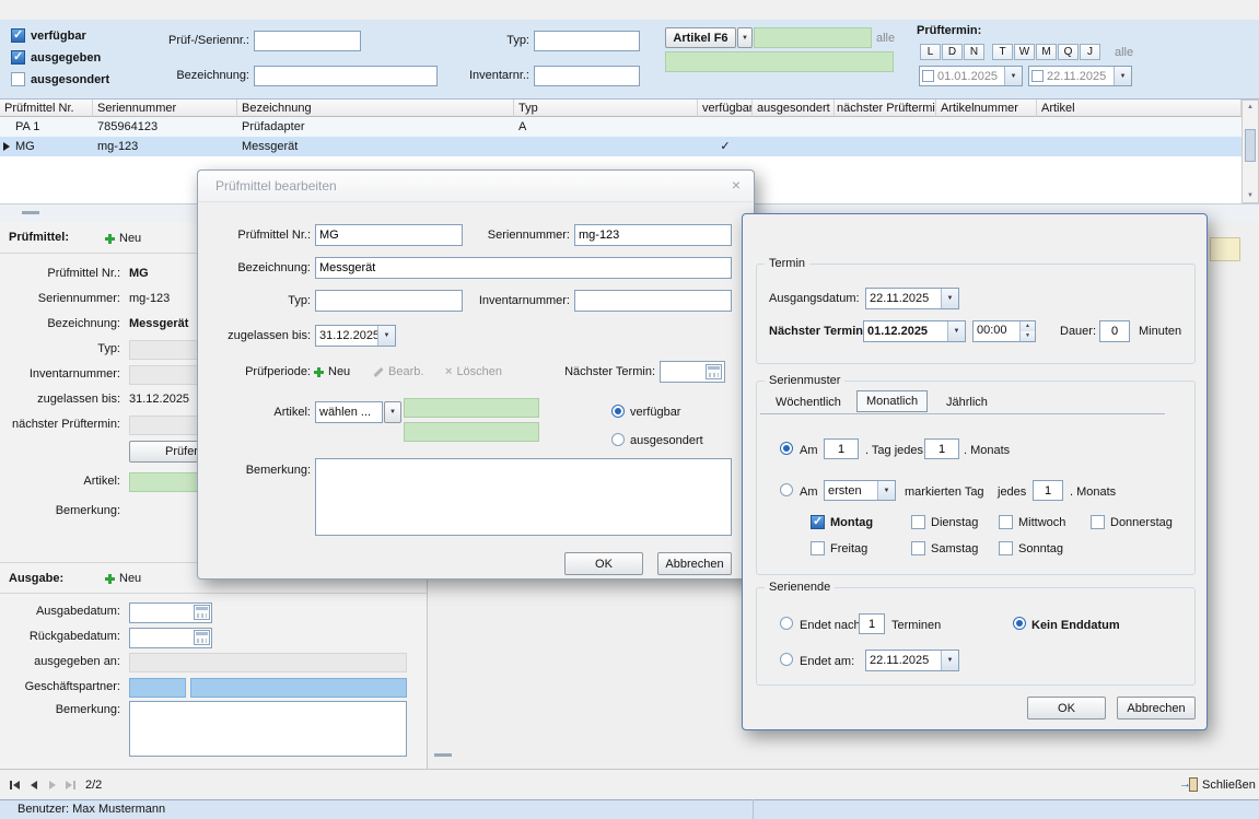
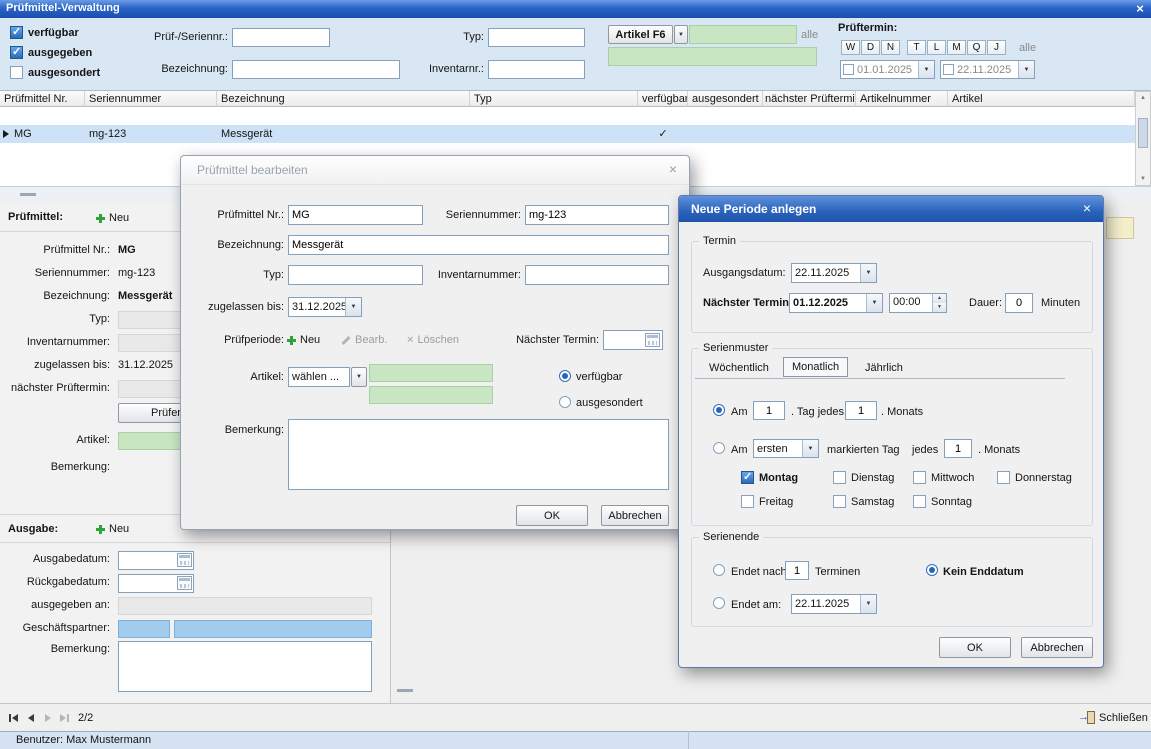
+ Prüfmittel-Verwaltung
  verfügbar
  ausgegeben
  ausgesondert
  Prüf-/Seriennr.:
  Bezeichnung:
  Typ:
  Inventarnr.:
  Artikel F6
  alle
  Prüftermin:
- L
+ W
  D
  N
  T
- W
+ L
  M
  Q
  J
  alle
  01.01.2025
  22.11.2025
  Prüfmittel Nr.
  Seriennummer
  Bezeichnung
  Typ
  verfügbar
  ausgesondert
  nächster Prüftermi
  Artikelnummer
  Artikel
- PA 1
- 785964123
- Prüfadapter
- A
  MG
  mg-123
  Messgerät
  ✓
  Prüfmittel:
  Neu
  Prüfmittel Nr.:
  MG
  Seriennummer:
  mg-123
  Bezeichnung:
  Messgerät
  Typ:
  Inventarnummer:
  zugelassen bis:
  31.12.2025
  nächster Prüftermin:
  Prüfe
  Artikel:
  Bemerkung:
  Ausgabe:
  Neu
  Ausgabedatum:
  Rückgabedatum:
  ausgegeben an:
  Geschäftspartner:
  Bemerkung:
  2/2
  →
  Schließen
  Benutzer: Max Mustermann
  Prüfmittel bearbeiten
  Prüfmittel Nr.:
  MG
  Seriennummer:
  mg-123
  Bezeichnung:
  Messgerät
  Typ:
  Inventarnummer:
  zugelassen bis:
  31.12.2025
  Prüfperiode:
  Neu
  Bearb.
  ×
  Löschen
  Nächster Termin:
  Artikel:
  wählen ...
  verfügbar
  ausgesondert
  Bemerkung:
  OK
  Abbrechen
+ Neue Periode anlegen
  Termin
  Ausgangsdatum:
  22.11.2025
  Nächster Termin
  01.12.2025
  00:00
  Dauer:
  0
  Minuten
  Serienmuster
  Wöchentlich
  Monatlich
  Jährlich
  Am
  1
  . Tag jedes
  1
  . Monats
  Am
  ersten
  markierten Tag
  jedes
  1
  . Monats
  Montag
  Dienstag
  Mittwoch
  Donnerstag
  Freitag
  Samstag
  Sonntag
  Serienende
  Endet nach
  1
  Terminen
  Kein Enddatum
  Endet am:
  22.11.2025
  OK
  Abbrechen
